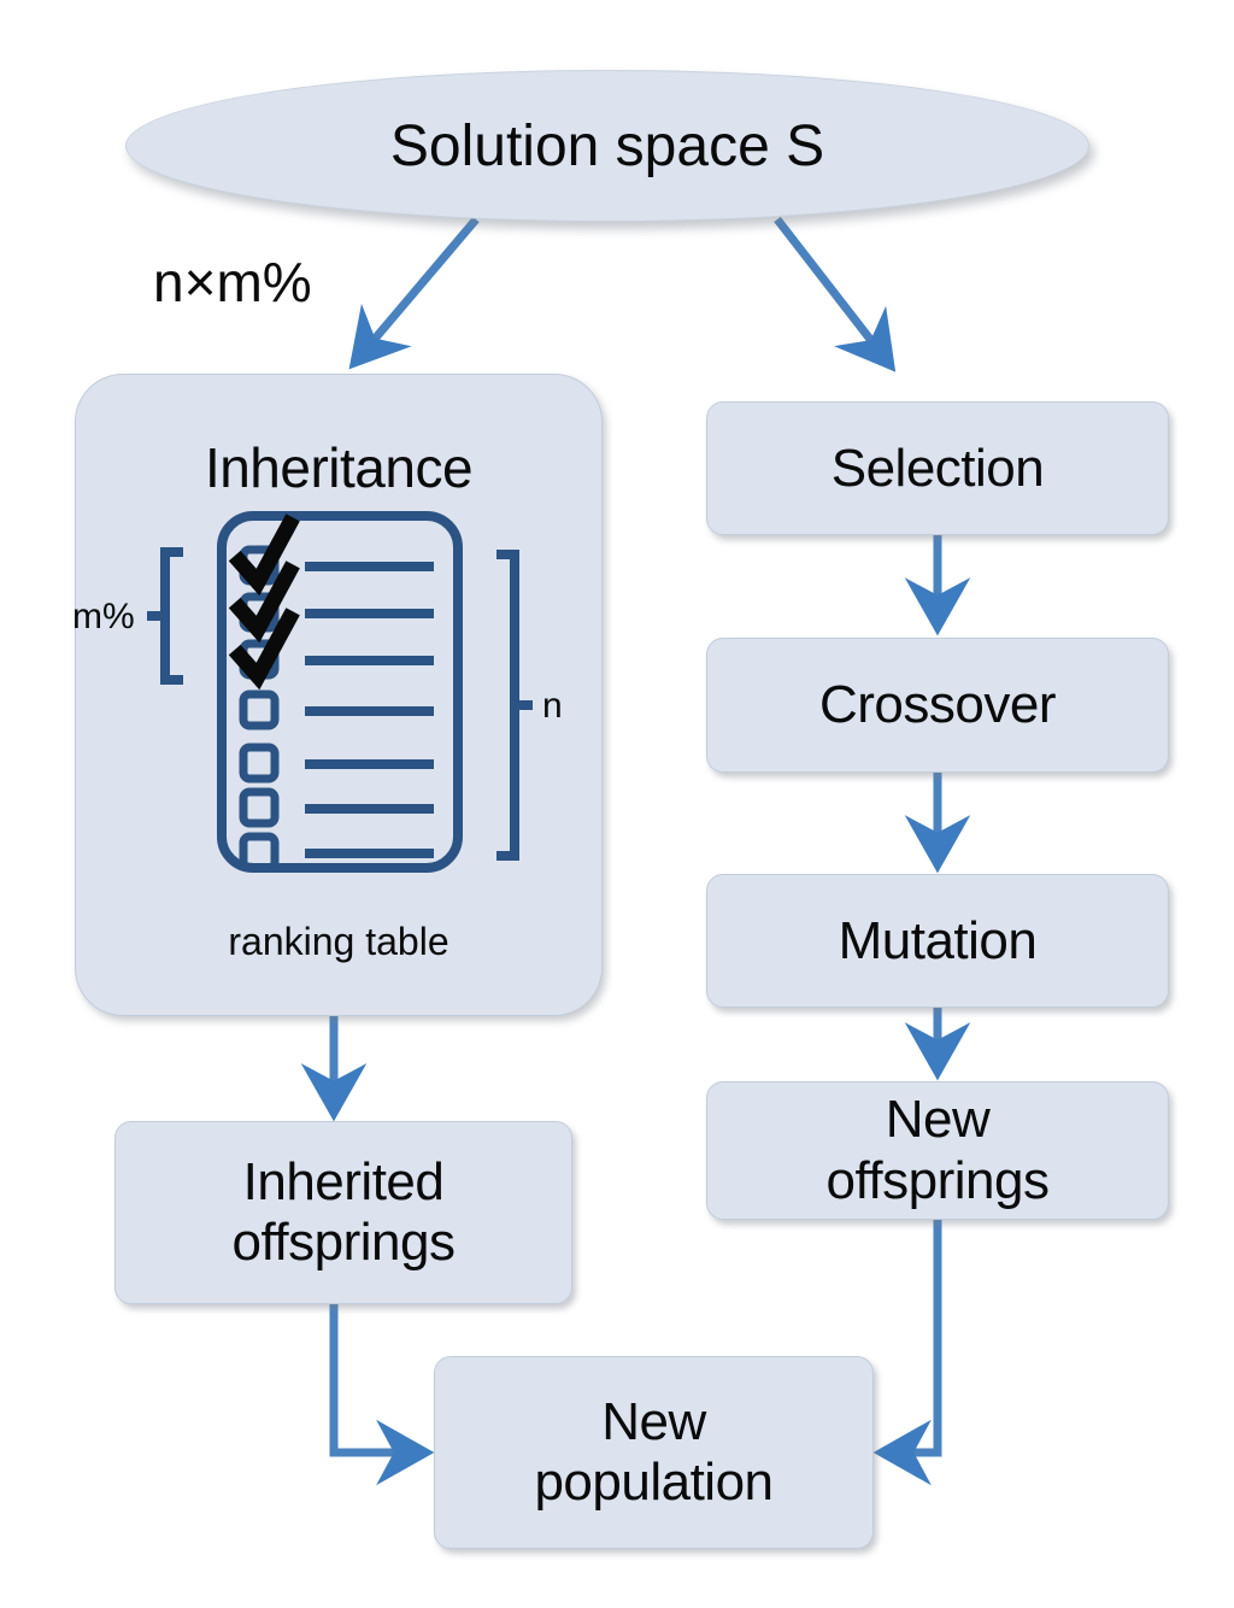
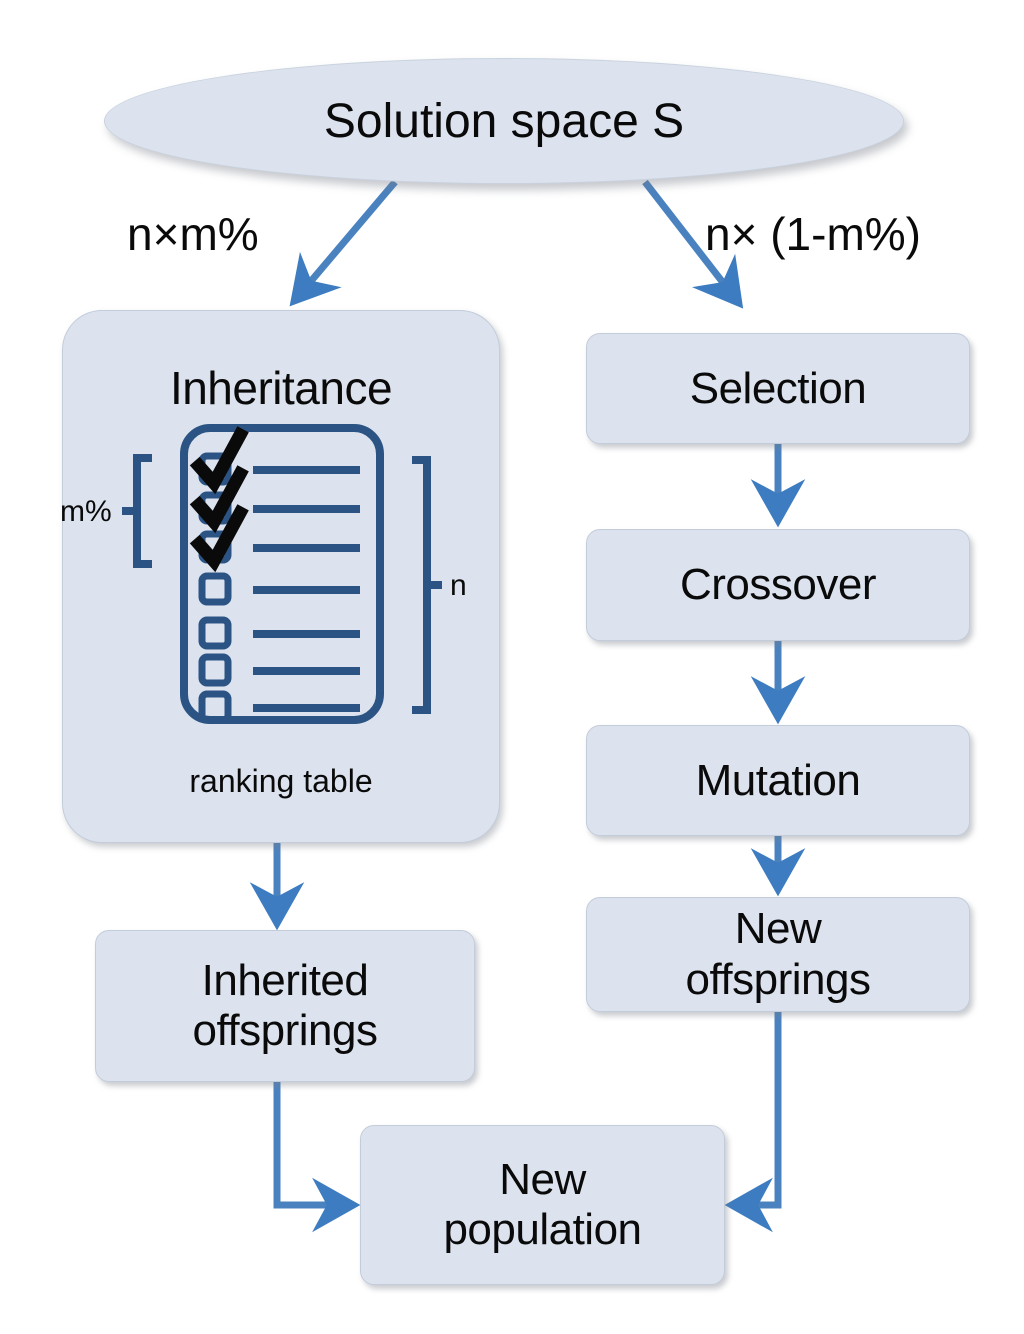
  Solution space S
  n×m%
+ n× (1-m%)
  Inheritance
  ranking table
  m%
  n
  Selection
  Crossover
  Mutation
  New
  offsprings
  Inherited
  offsprings
  New
  population
